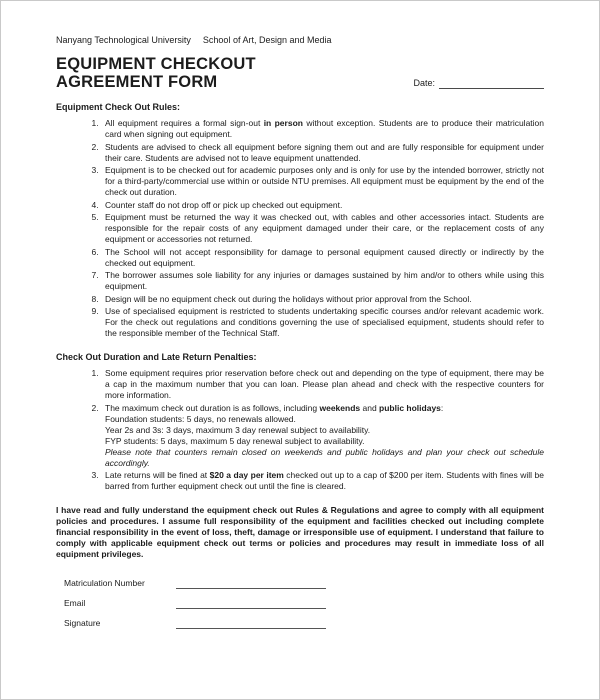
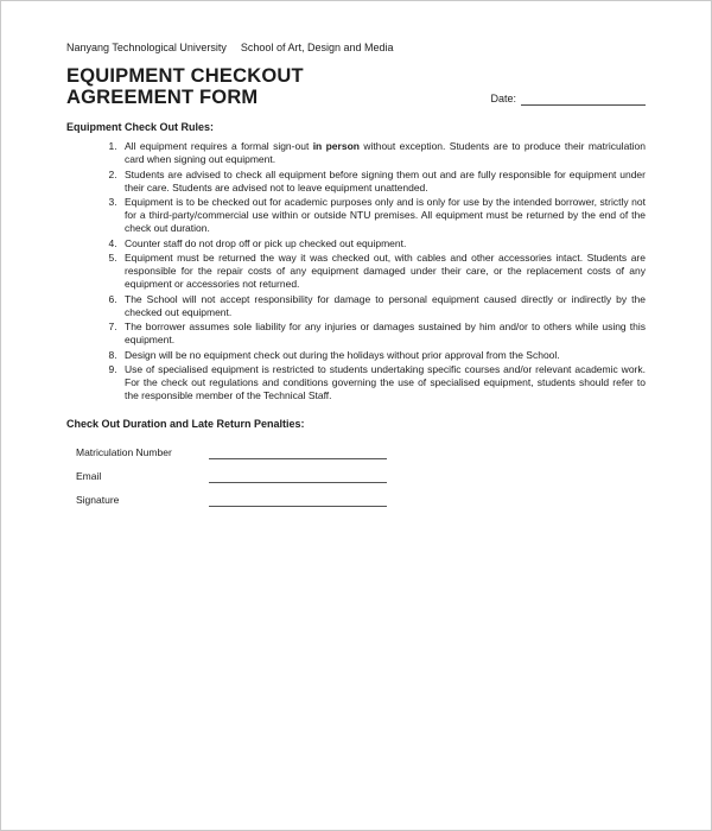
  Nanyang Technological University School of Art, Design and Media
  EQUIPMENT CHECKOUT
  AGREEMENT FORM
  Date:
  Equipment Check Out Rules:
  All equipment requires a formal sign-out in person without exception. Students are to produce their matriculation card when signing out equipment.
  Students are advised to check all equipment before signing them out and are fully responsible for equipment under their care. Students are advised not to leave equipment unattended.
- Equipment is to be checked out for academic purposes only and is only for use by the intended borrower, strictly not for a third-party/commercial use within or outside NTU premises. All equipment must be equipment by the end of the check out duration.
+ Equipment is to be checked out for academic purposes only and is only for use by the intended borrower, strictly not for a third-party/commercial use within or outside NTU premises. All equipment must be returned by the end of the check out duration.
  Counter staff do not drop off or pick up checked out equipment.
  Equipment must be returned the way it was checked out, with cables and other accessories intact. Students are responsible for the repair costs of any equipment damaged under their care, or the replacement costs of any equipment or accessories not returned.
  The School will not accept responsibility for damage to personal equipment caused directly or indirectly by the checked out equipment.
  The borrower assumes sole liability for any injuries or damages sustained by him and/or to others while using this equipment.
  Design will be no equipment check out during the holidays without prior approval from the School.
  Use of specialised equipment is restricted to students undertaking specific courses and/or relevant academic work. For the check out regulations and conditions governing the use of specialised equipment, students should refer to the responsible member of the Technical Staff.
  Check Out Duration and Late Return Penalties:
- Some equipment requires prior reservation before check out and depending on the type of equipment, there may be a cap in the maximum number that you can loan. Please plan ahead and check with the respective counters for more information.
- The maximum check out duration is as follows, including weekends and public holidays:
- Foundation students: 5 days, no renewals allowed.
- Year 2s and 3s: 3 days, maximum 3 day renewal subject to availability.
- FYP students: 5 days, maximum 5 day renewal subject to availability.
- Please note that counters remain closed on weekends and public holidays and plan your check out schedule accordingly.
- Late returns will be fined at $20 a day per item checked out up to a cap of $200 per item. Students with fines will be barred from further equipment check out until the fine is cleared.
- I have read and fully understand the equipment check out Rules & Regulations and agree to comply with all equipment policies and procedures. I assume full responsibility of the equipment and facilities checked out including complete financial responsibility in the event of loss, theft, damage or irresponsible use of equipment. I understand that failure to comply with applicable equipment check out terms or policies and procedures may result in immediate loss of all equipment privileges.
  Matriculation Number
  Email
  Signature
